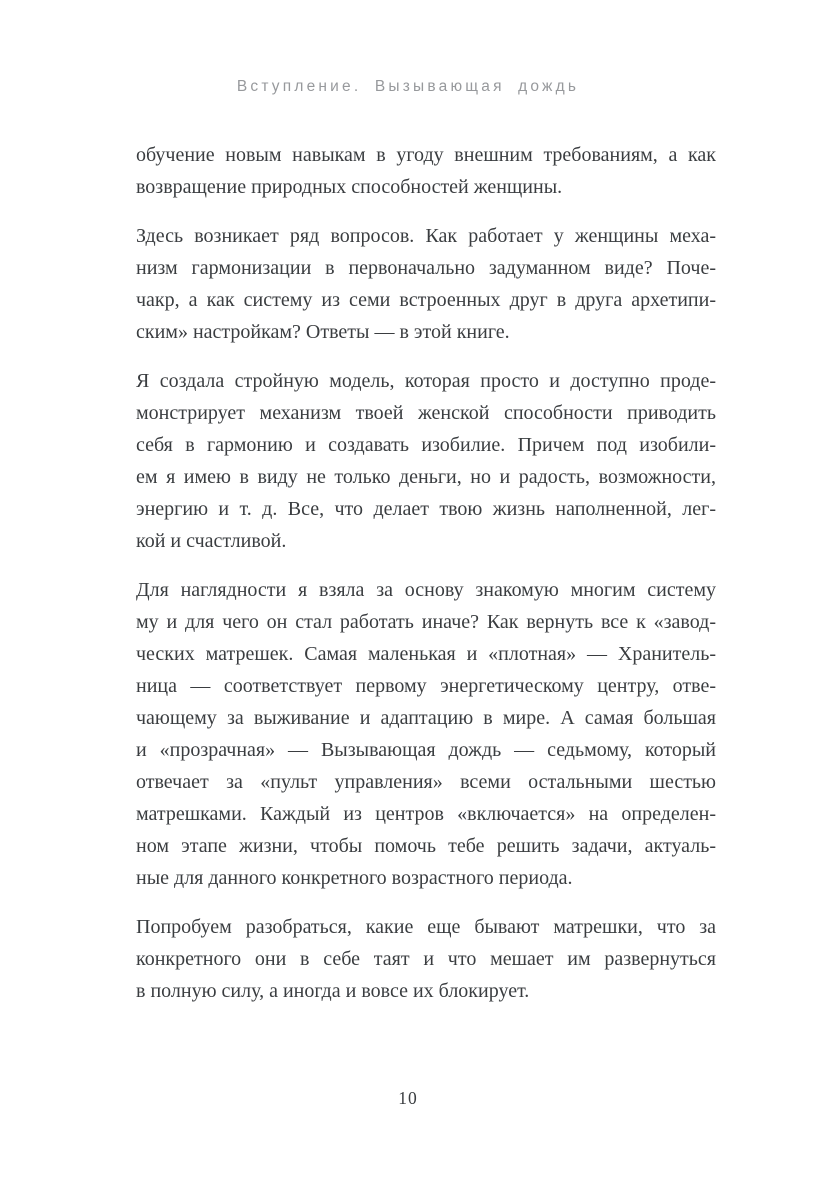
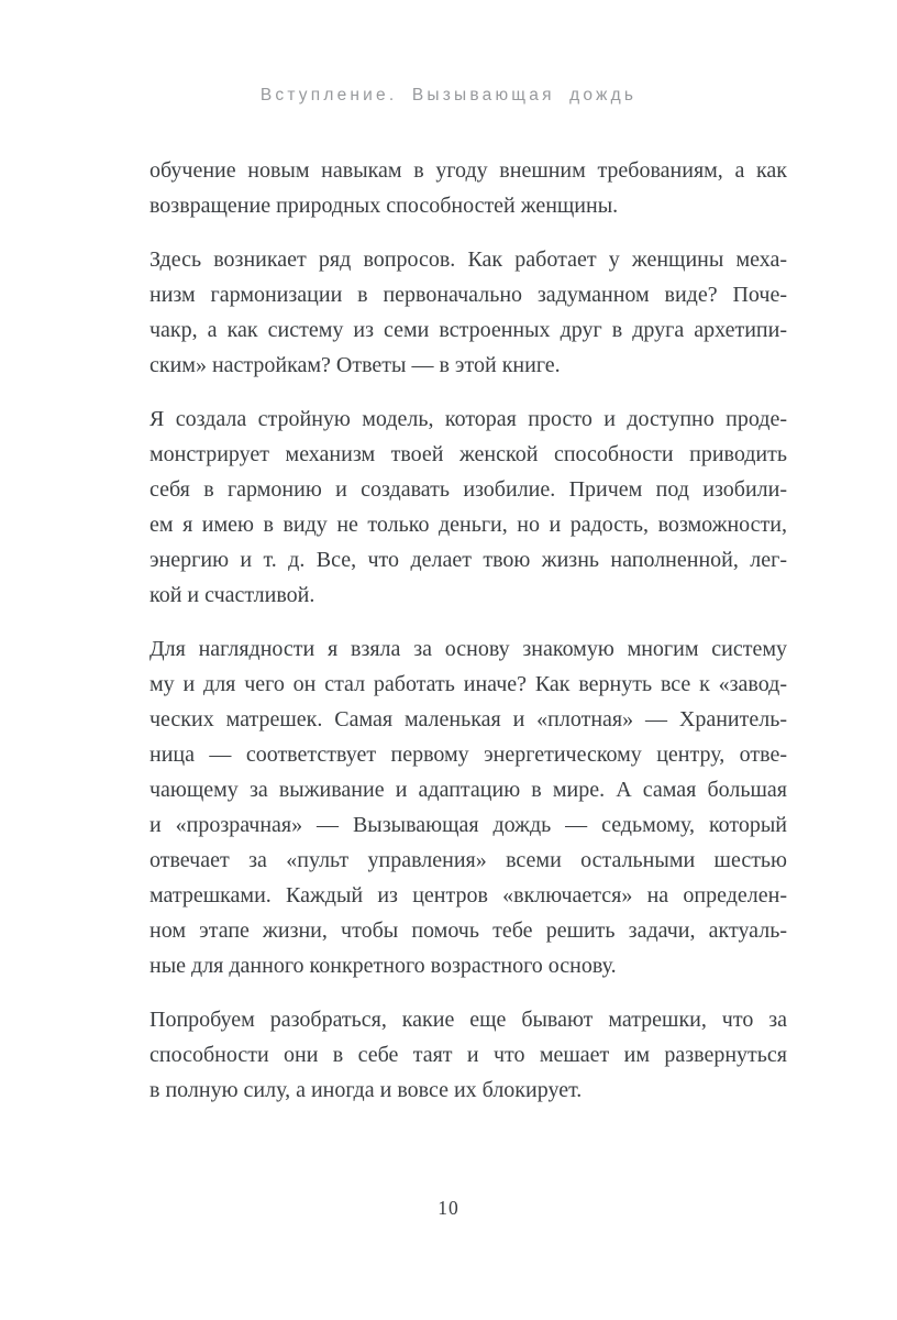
  Вступление. Вызывающая дождь
  обучение новым навыкам в угоду внешним требованиям, а как
  возвращение природных способностей женщины.
  Здесь возникает ряд вопросов. Как работает у женщины меха-
  низм гармонизации в первоначально задуманном виде? Поче-
  чакр, а как систему из семи встроенных друг в друга архетипи-
  ским» настройкам? Ответы — в этой книге.
  Я создала стройную модель, которая просто и доступно проде-
  монстрирует механизм твоей женской способности приводить
  себя в гармонию и создавать изобилие. Причем под изобили-
  ем я имею в виду не только деньги, но и радость, возможности,
  энергию и т. д. Все, что делает твою жизнь наполненной, лег-
  кой и счастливой.
  Для наглядности я взяла за основу знакомую многим систему
  му и для чего он стал работать иначе? Как вернуть все к «завод-
  ческих матрешек. Самая маленькая и «плотная» — Хранитель-
  ница — соответствует первому энергетическому центру, отве-
  чающему за выживание и адаптацию в мире. А самая большая
  и «прозрачная» — Вызывающая дождь — седьмому, который
  отвечает за «пульт управления» всеми остальными шестью
  матрешками. Каждый из центров «включается» на определен-
  ном этапе жизни, чтобы помочь тебе решить задачи, актуаль-
- ные для данного конкретного возрастного периода.
+ ные для данного конкретного возрастного основу.
  Попробуем разобраться, какие еще бывают матрешки, что за
- конкретного они в себе таят и что мешает им развернуться
+ способности они в себе таят и что мешает им развернуться
  в полную силу, а иногда и вовсе их блокирует.
  10
